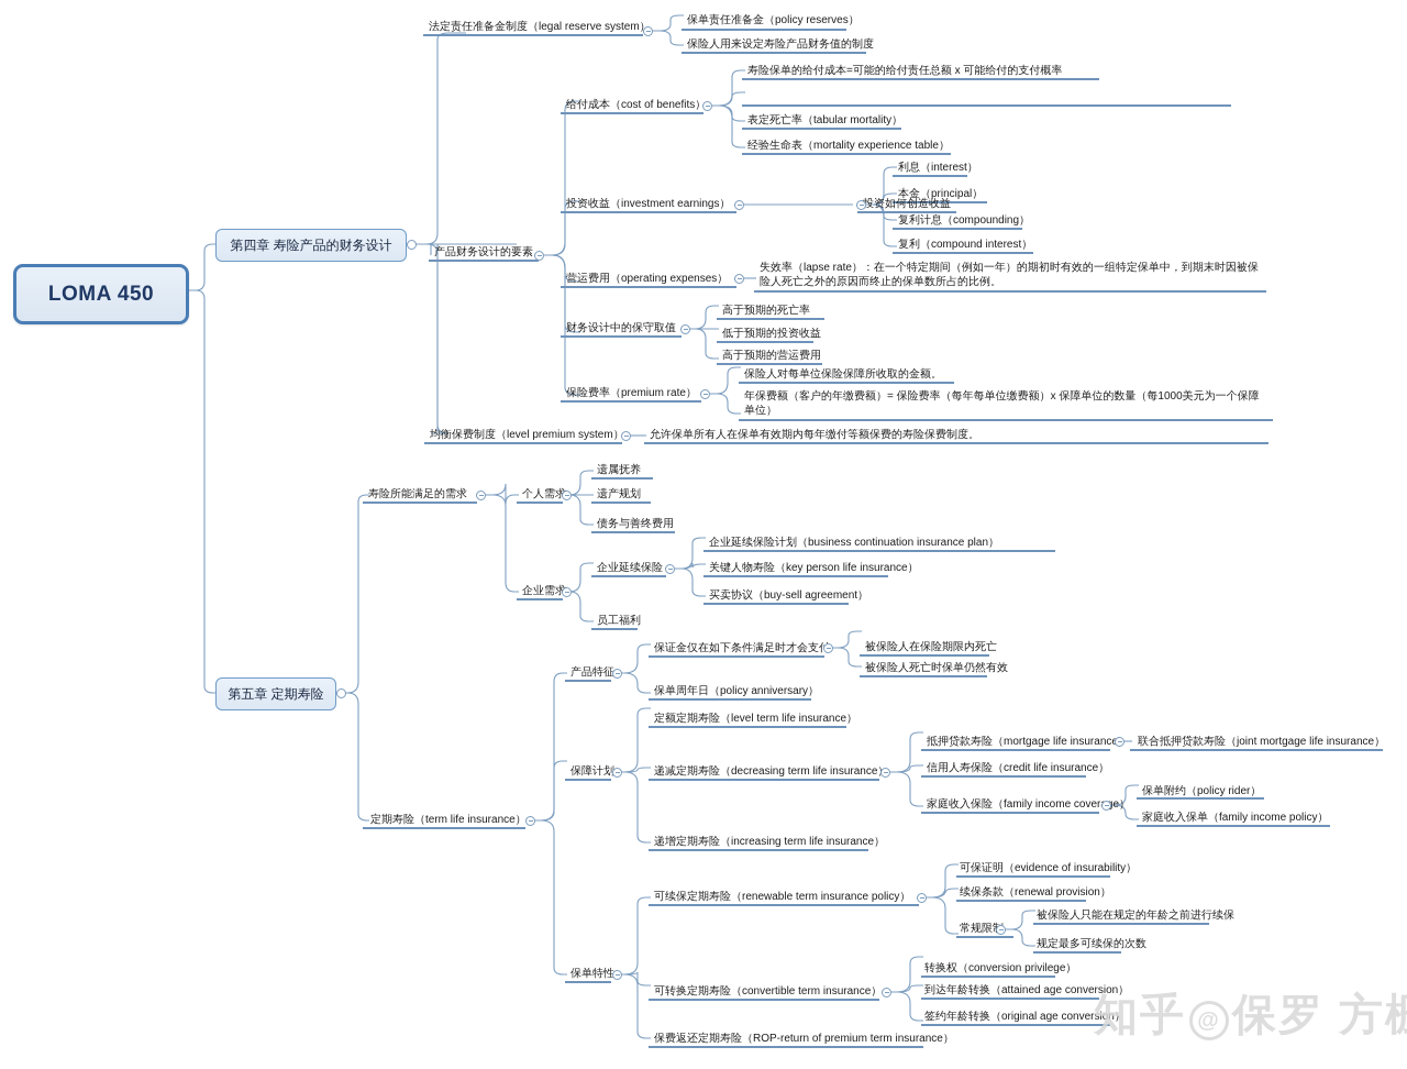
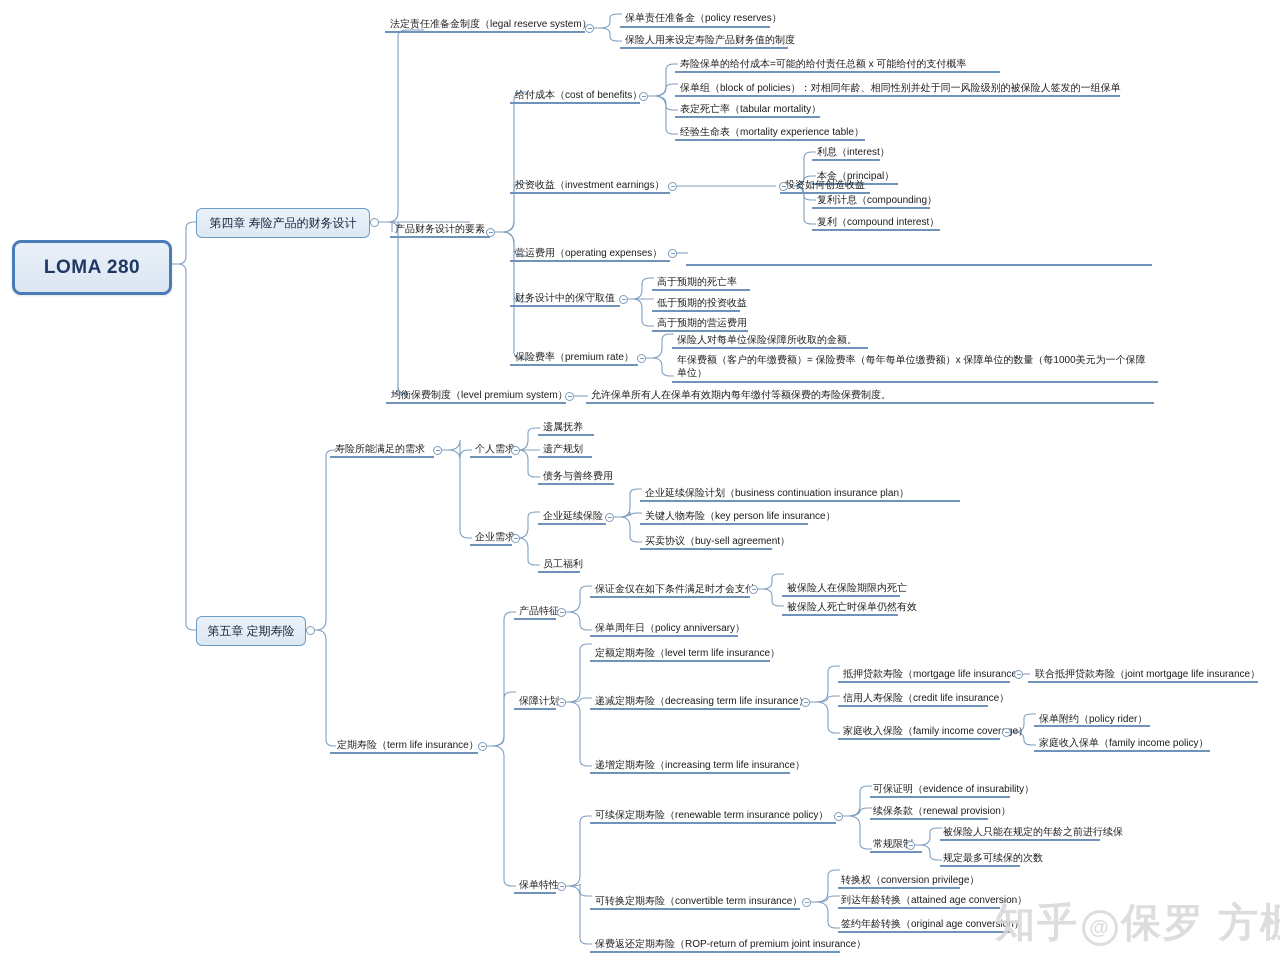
- LOMA 450
+ LOMA 280
  第四章 寿险产品的财务设计
  第五章 定期寿险
  法定责任准备金制度（legal reserve system
  保单责任准备金（policy reserves）
  保险人用来设定寿险产品财务值的制度
  产品财务设计的要素
  给付成本（cost of benefits）
  寿险保单的给付成本=可能的给付责任总额 x 可能给付的支付概率
+ 保单组（block of policies）：对相同年龄、相同性别并处于同一风险级别的被保险人签发的一组保单
  表定死亡率（tabular mortality）
  经验生命表（mortality experience table）
  投资收益（investment earnings）
  投资如何创造收益
  利息（interest）
  本金（principal）
  复利计息（compounding）
  复利（compound interest）
  营运费用（operating expenses）
- 失效率（lapse rate）：在一个特定期间（例如一年）的期初时有效的一组特定保单中，到期末时因被保险人死亡之外的原因而终止的保单数所占的比例。
  财务设计中的保守取值
  高于预期的死亡率
  低于预期的投资收益
  高于预期的营运费用
  保险费率（premium rate）
  保险人对每单位保险保障所收取的金额。
  年保费额（客户的年缴费额）= 保险费率（每年每单位缴费额）x 保障单位的数量（每1000美元为一个保障单位）
  均衡保费制度（level premium system）
  允许保单所有人在保单有效期内每年缴付等额保费的寿险保费制度。
  寿险所能满足的需求
  个人需求
  遗属抚养
  遗产规划
  债务与善终费用
  企业需求
  企业延续保险
  企业延续保险计划（business continuation insurance plan）
  关键人物寿险（key person life insurance）
  买卖协议（buy-sell agreement）
  员工福利
  定期寿险（term life insurance）
  产品特征
  保证金仅在如下条件满足时才会支
  被保险人在保险期限内死亡
  被保险人死亡时保单仍然有效
  保单周年日（policy anniversary）
  保障计划
  定额定期寿险（level term life insurance）
  递减定期寿险（decreasing term life insurance
  抵押贷款寿险（mortgage life insuranc
  联合抵押贷款寿险（joint mortgage life insurance）
  信用人寿保险（credit life insurance）
  家庭收入保险（family income covere）
  保单附约（policy rider）
  家庭收入保单（family income policy）
  递增定期寿险（increasing term life insurance）
  保单特性
  可续保定期寿险（renewable term insurance policy）
  可保证明（evidence of insurability）
  续保条款（renewal provision）
  常规限
  被保险人只能在规定的年龄之前进行续保
  规定最多可续保的次数
  可转换定期寿险（convertible term insurance）
  转换权（conversion privilege）
  到达年龄转换（attained age conversion）
  签约年龄转换（original age conversion）
- 保费返还定期寿险（ROP-return of premium term insurance）
+ 保费返还定期寿险（ROP-return of premium joint insurance）
  知乎 @ 保罗 方
